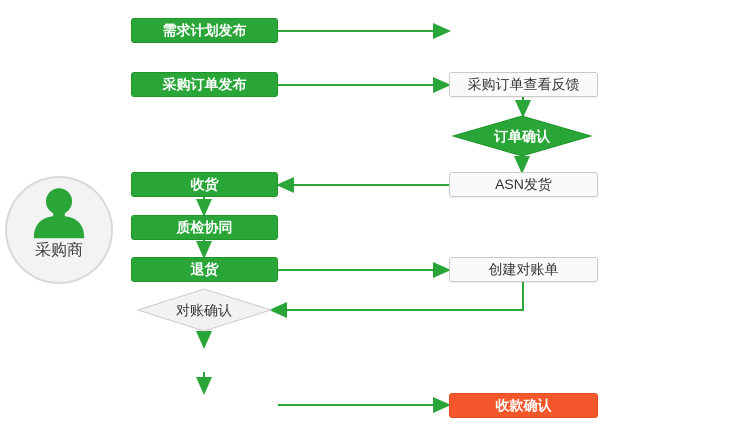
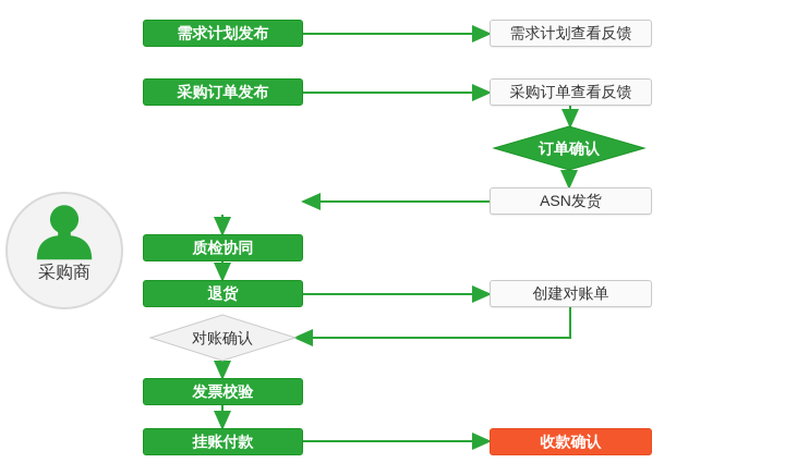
  需求计划发布
  采购订单发布
- 收货
  质检协同
  退货
+ 发票校验
+ 挂账付款
+ 需求计划查看反馈
  采购订单查看反馈
  ASN发货
  创建对账单
  收款确认
  订单确认
  对账确认
  采购商
